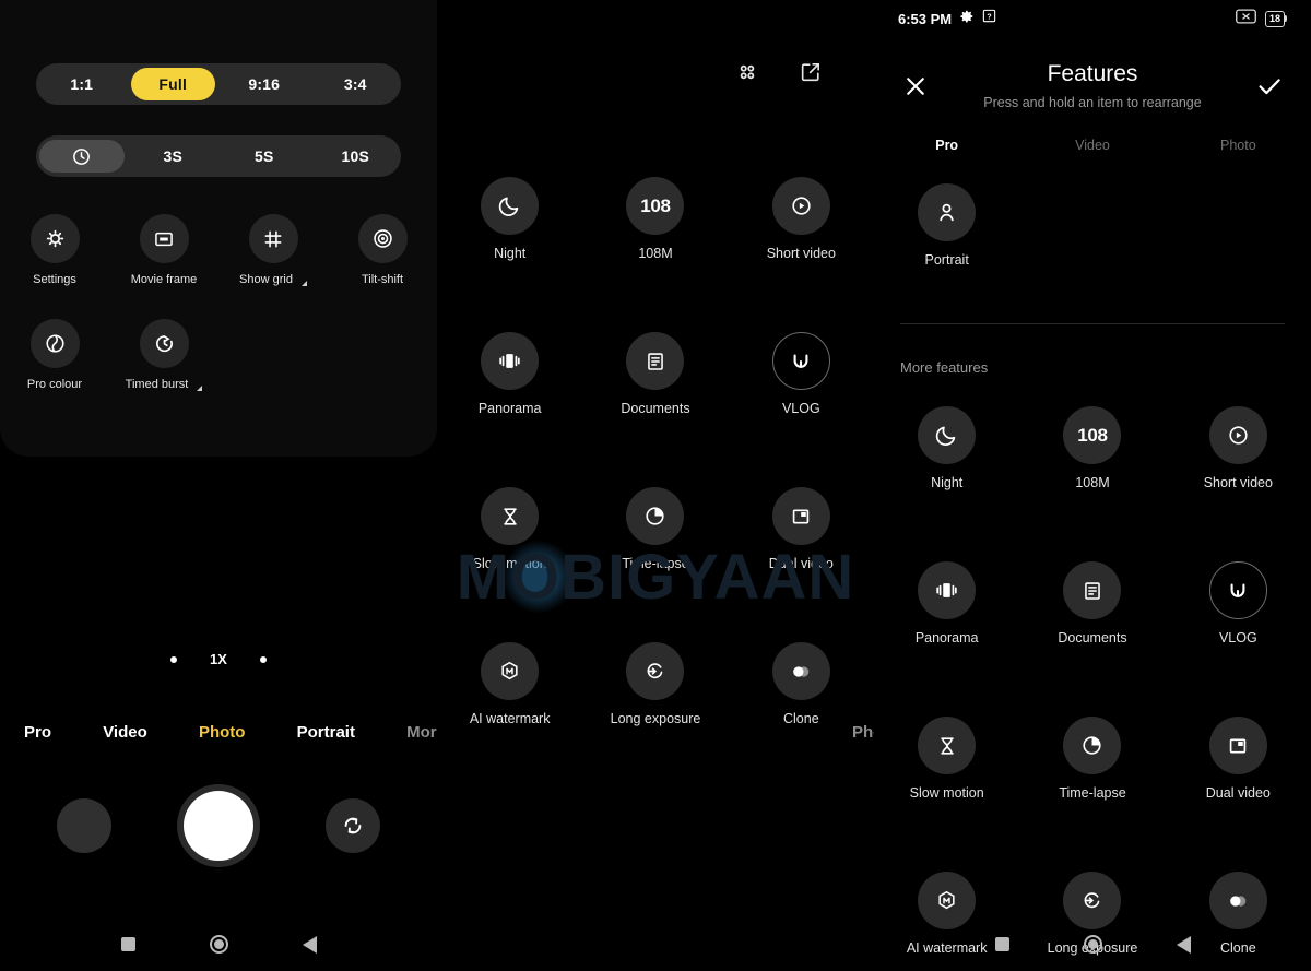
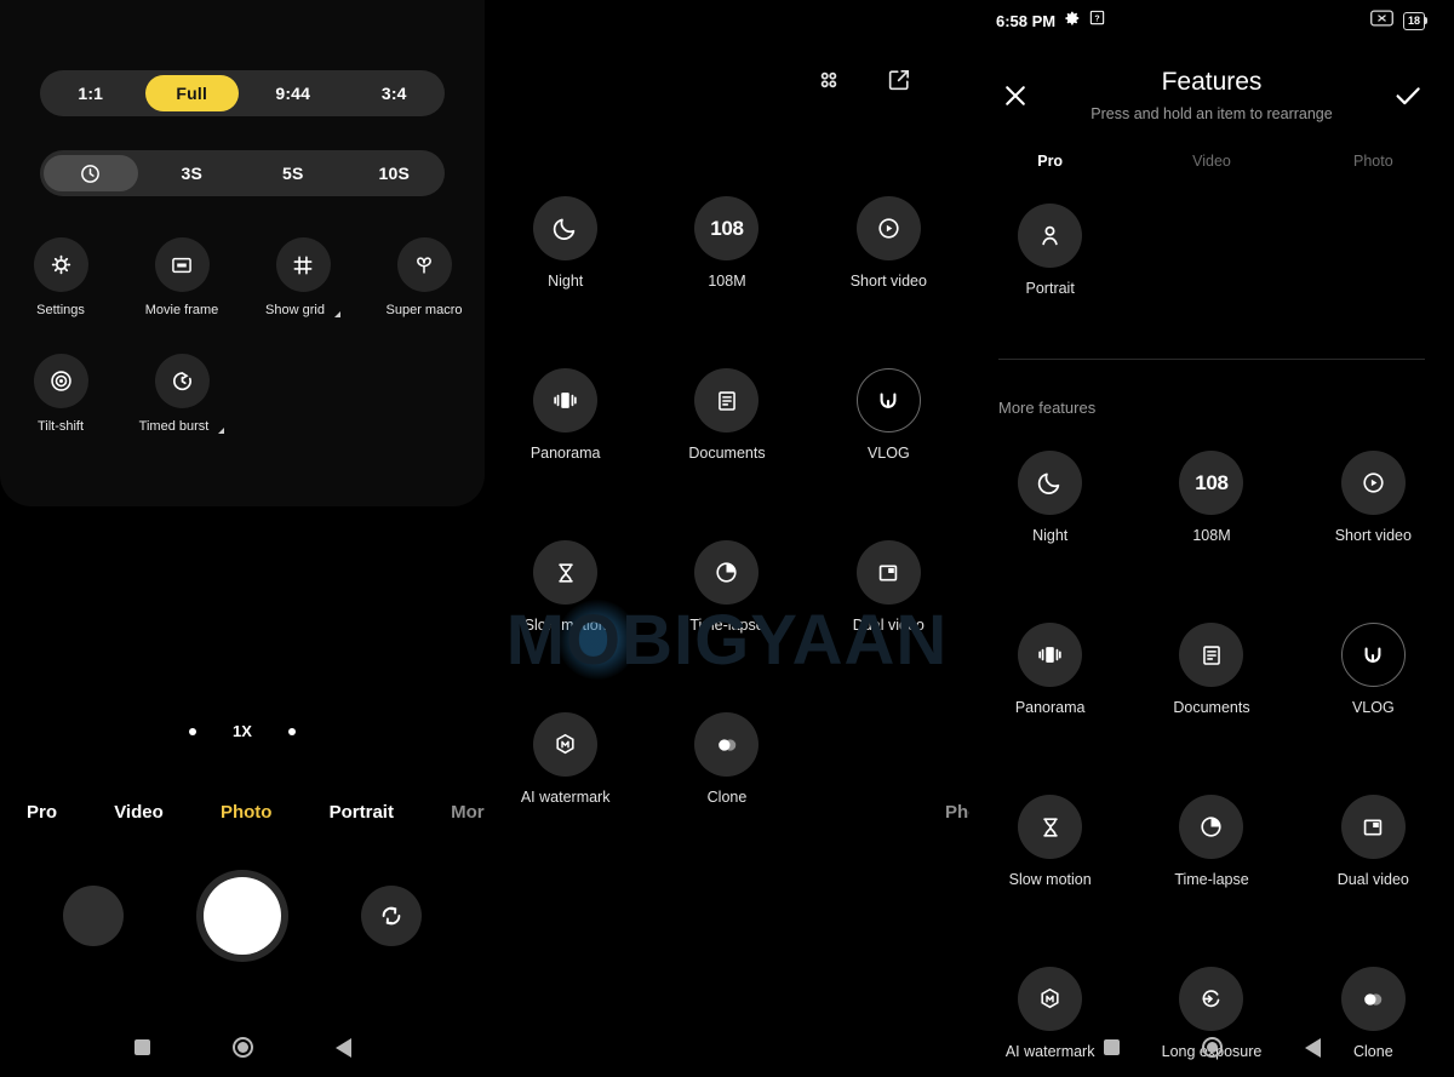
  1:1
  Full
- 9:16
+ 9:44
  3:4
  3S
  5S
  10S
  Settings
  Movie frame
  Show grid
+ Super macro
  Tilt-shift
- Pro colour
  Timed burst
  1X
  Pro
  Video
  Photo
  Portrait
  Mor
  Night
  108
  108M
  Short video
  Panorama
  Documents
  VLOG
  Time-lapse
  Dual video
  AI watermark
- Long exposure
  Clone
  MOBIGYAAN
  Features
  Press and hold an item to rearrange
  Pro
  Video
  Photo
  Portrait
  More features
  Night
  108
  108M
  Short video
  Panorama
  Documents
  VLOG
  Slow motion
  Time-lapse
  Dual video
  AI watermark
  Long eposure
  Clone
- 6:53 PM
+ 6:58 PM
  18
